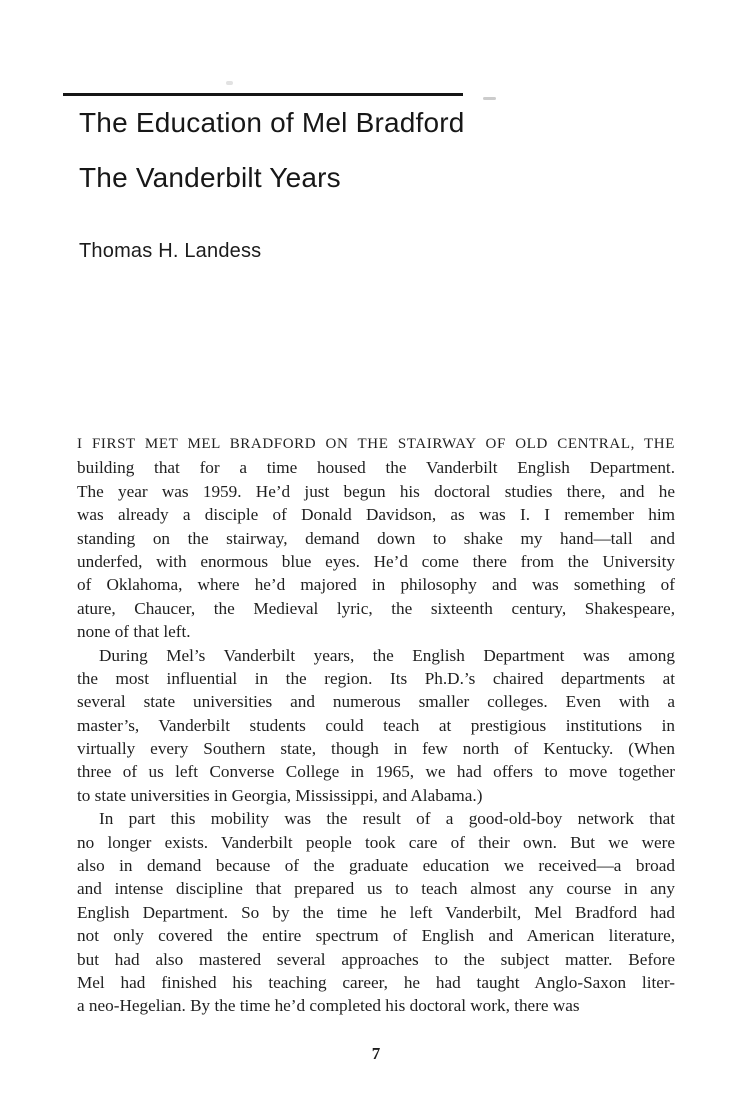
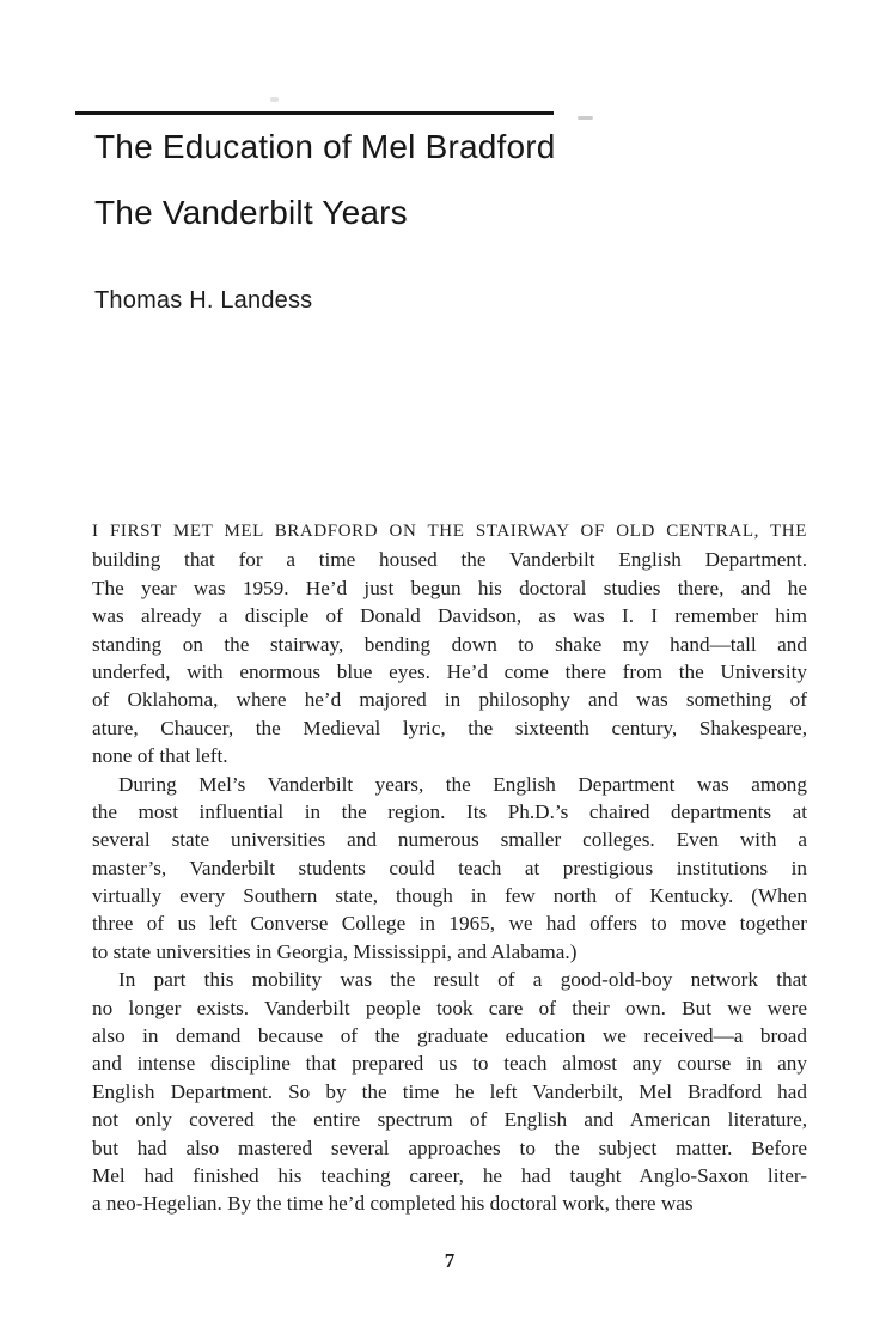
  The Education of Mel Bradford
  The Vanderbilt Years
  Thomas H. Landess
  I FIRST MET MEL BRADFORD ON THE STAIRWAY OF OLD CENTRAL, THE
  building that for a time housed the Vanderbilt English Department.
  The year was 1959. He’d just begun his doctoral studies there, and he
  was already a disciple of Donald Davidson, as was I. I remember him
- standing on the stairway, demand down to shake my hand—tall and
+ standing on the stairway, bending down to shake my hand—tall and
  underfed, with enormous blue eyes. He’d come there from the University
  of Oklahoma, where he’d majored in philosophy and was something of
  ature, Chaucer, the Medieval lyric, the sixteenth century, Shakespeare,
  none of that left.
  During Mel’s Vanderbilt years, the English Department was among
  the most influential in the region. Its Ph.D.’s chaired departments at
  several state universities and numerous smaller colleges. Even with a
  master’s, Vanderbilt students could teach at prestigious institutions in
  virtually every Southern state, though in few north of Kentucky. (When
  three of us left Converse College in 1965, we had offers to move together
  to state universities in Georgia, Mississippi, and Alabama.)
  In part this mobility was the result of a good-old-boy network that
  no longer exists. Vanderbilt people took care of their own. But we were
  also in demand because of the graduate education we received—a broad
  and intense discipline that prepared us to teach almost any course in any
  English Department. So by the time he left Vanderbilt, Mel Bradford had
  not only covered the entire spectrum of English and American literature,
  but had also mastered several approaches to the subject matter. Before
  Mel had finished his teaching career, he had taught Anglo-Saxon liter-
  a neo-Hegelian. By the time he’d completed his doctoral work, there was
  7
